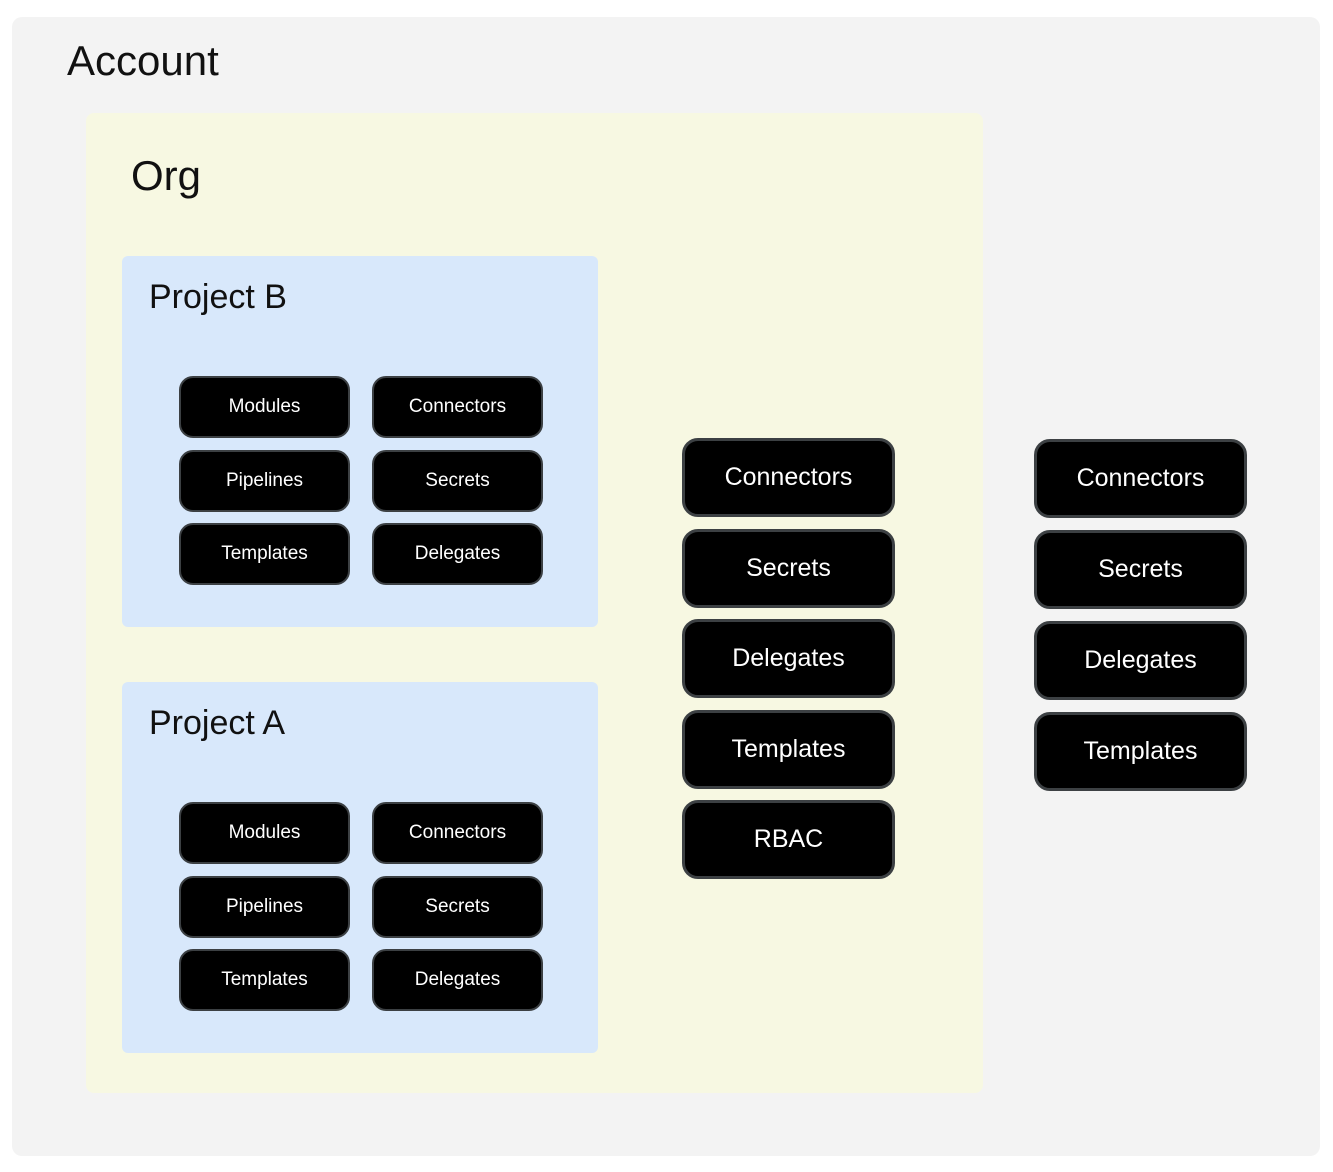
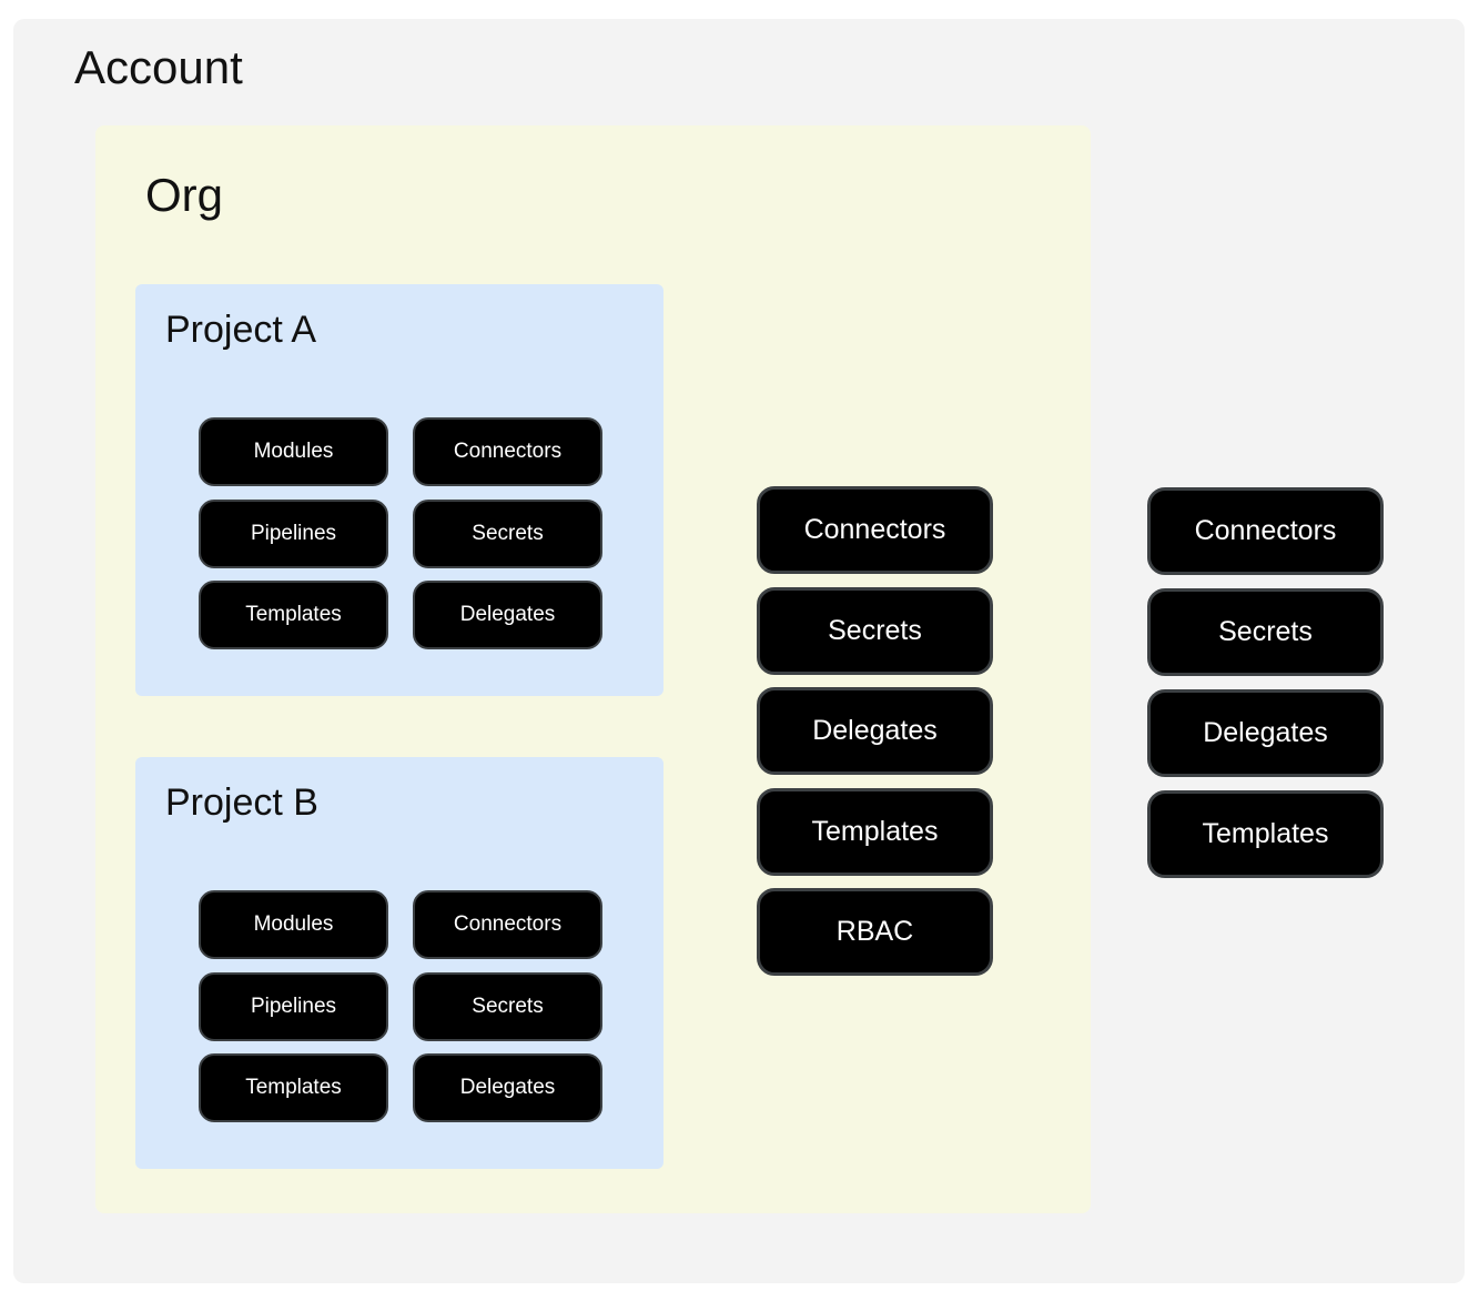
  Account
  Org
- Project B
+ Project A
  Modules
  Connectors
  Pipelines
  Secrets
  Templates
  Delegates
- Project A
+ Project B
  Modules
  Connectors
  Pipelines
  Secrets
  Templates
  Delegates
  Connectors
  Secrets
  Delegates
  Templates
  RBAC
  Connectors
  Secrets
  Delegates
  Templates
